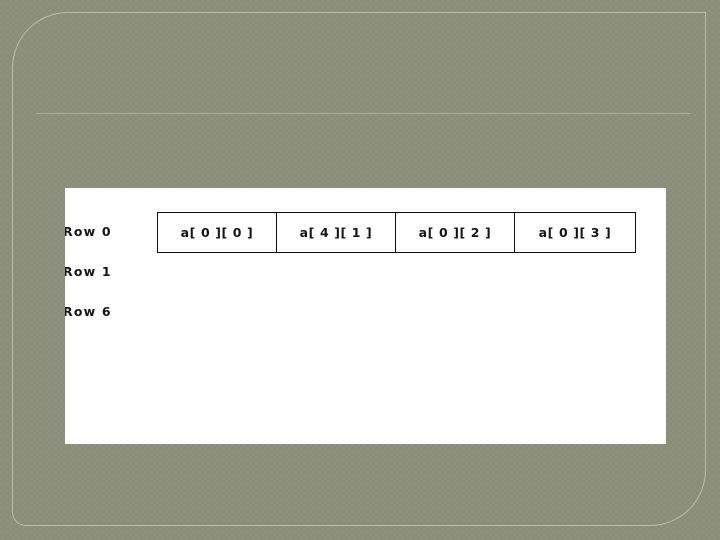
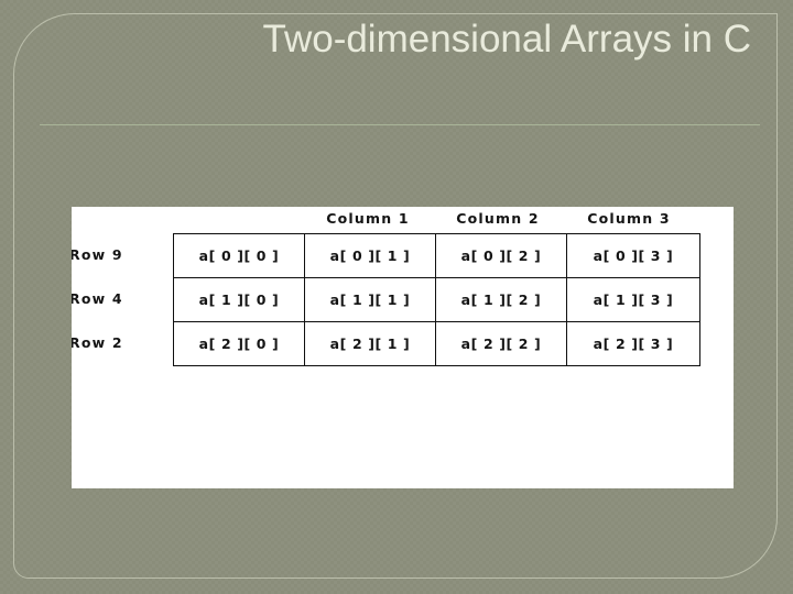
+ Two-dimensional Arrays in C
- Row 0
+ Row 9
- Row 1
+ Row 4
- Row 6
+ Row 2
+ Column 1
+ Column 2
+ Column 3
- a[ 0 ][ 0 ]	a[ 4 ][ 1 ]	a[ 0 ][ 2 ]	a[ 0 ][ 3 ]
+ a[ 0 ][ 0 ]	a[ 0 ][ 1 ]	a[ 0 ][ 2 ]	a[ 0 ][ 3 ]
+ a[ 1 ][ 0 ]	a[ 1 ][ 1 ]	a[ 1 ][ 2 ]	a[ 1 ][ 3 ]
+ a[ 2 ][ 0 ]	a[ 2 ][ 1 ]	a[ 2 ][ 2 ]	a[ 2 ][ 3 ]
